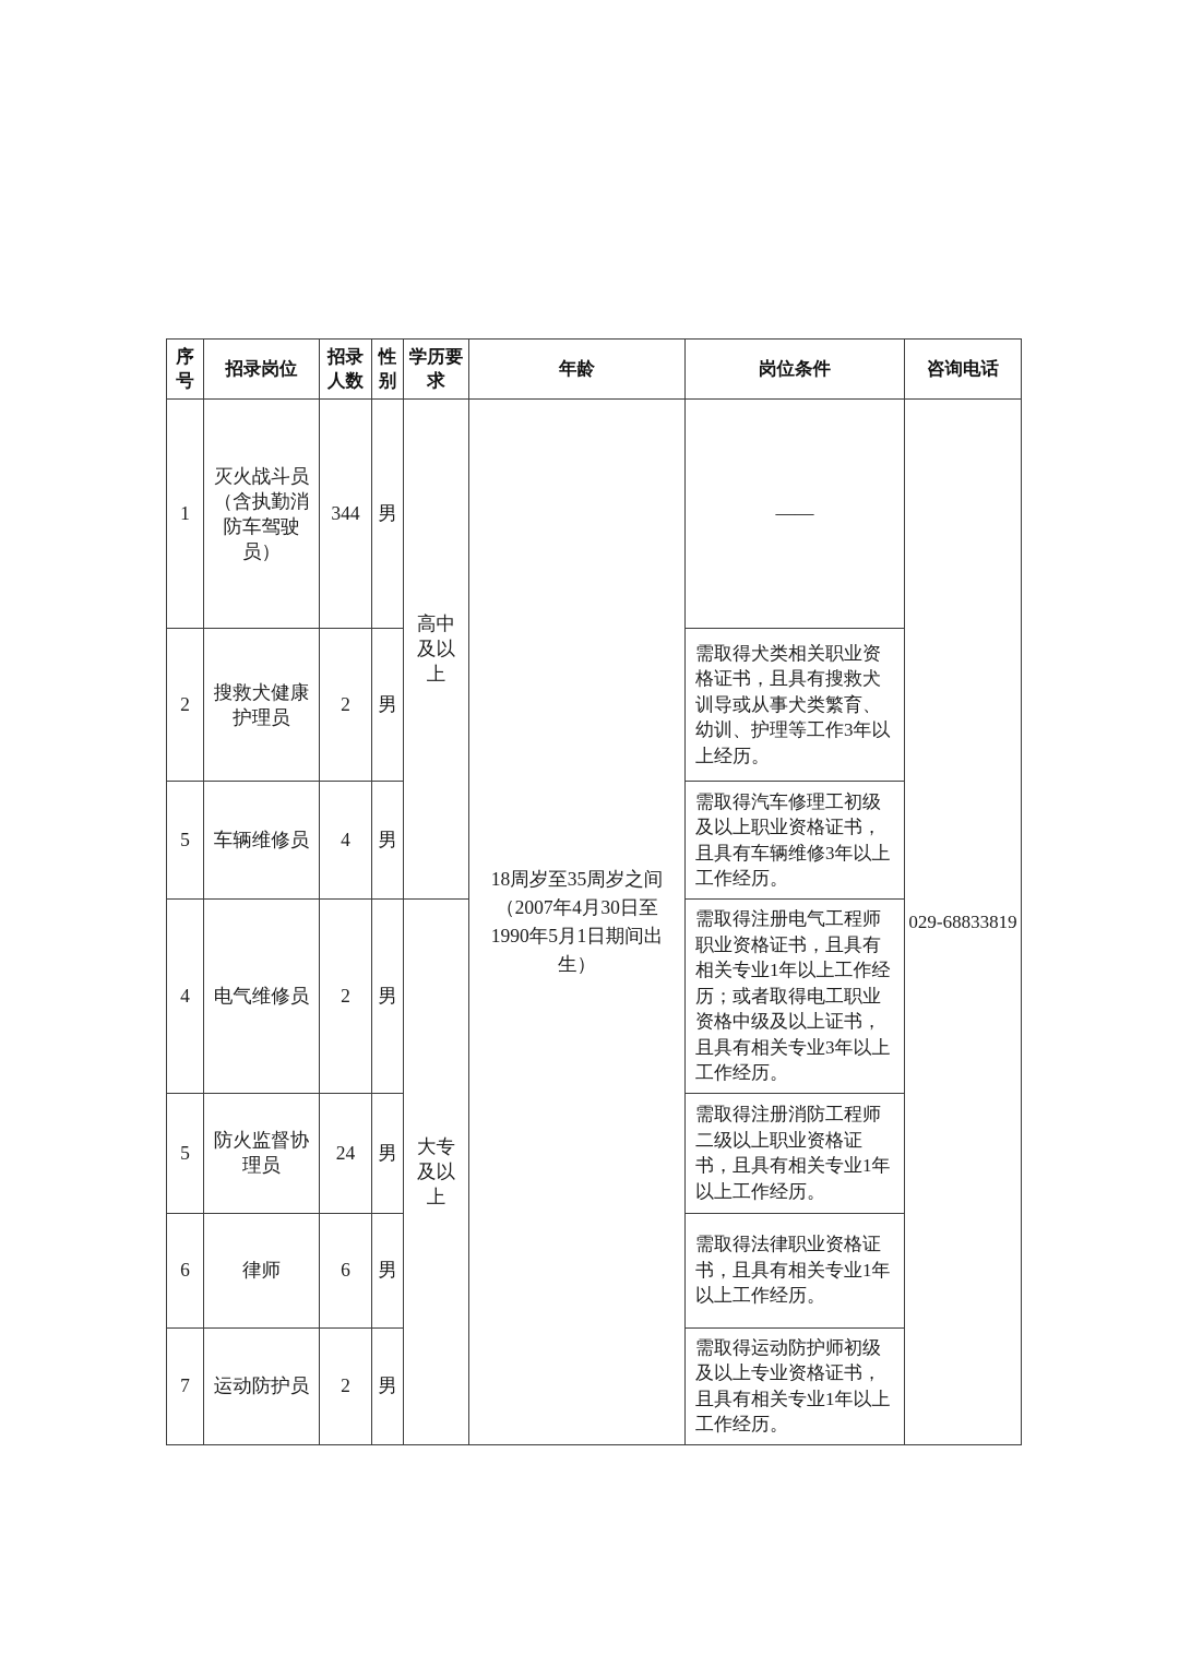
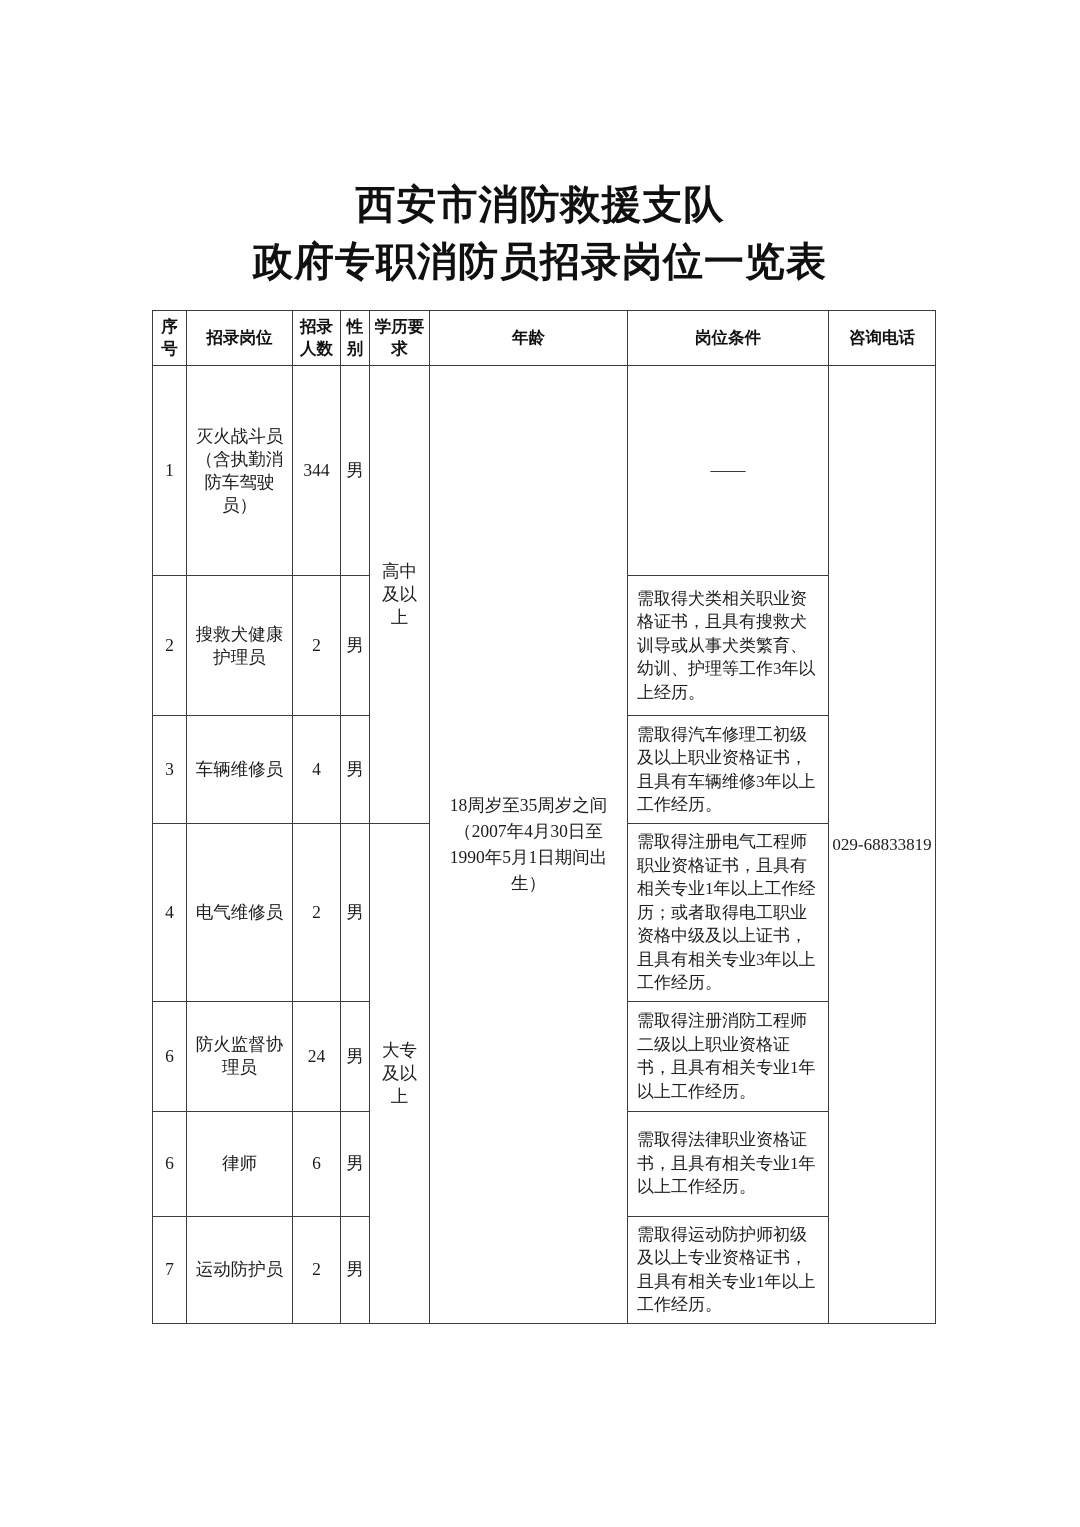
+ 西安市消防救援支队
+ 政府专职消防员招录岗位一览表
  序号	招录岗位	招录人数	性别	学历要求	年龄	岗位条件	咨询电话
  1	灭火战斗员（含执勤消防车驾驶员）	344	男	高中及以上	18周岁至35周岁之间（2007年4月30日至1990年5月1日期间出生）	——	029-68833819
  2	搜救犬健康护理员	2	男	需取得犬类相关职业资格证书，且具有搜救犬训导或从事犬类繁育、幼训、护理等工作3年以上经历。
- 5	车辆维修员	4	男	需取得汽车修理工初级及以上职业资格证书，且具有车辆维修3年以上工作经历。
+ 3	车辆维修员	4	男	需取得汽车修理工初级及以上职业资格证书，且具有车辆维修3年以上工作经历。
  4	电气维修员	2	男	大专及以上	需取得注册电气工程师职业资格证书，且具有相关专业1年以上工作经历；或者取得电工职业资格中级及以上证书，且具有相关专业3年以上工作经历。
- 5	防火监督协理员	24	男	需取得注册消防工程师二级以上职业资格证书，且具有相关专业1年以上工作经历。
+ 6	防火监督协理员	24	男	需取得注册消防工程师二级以上职业资格证书，且具有相关专业1年以上工作经历。
  6	律师	6	男	需取得法律职业资格证书，且具有相关专业1年以上工作经历。
  7	运动防护员	2	男	需取得运动防护师初级及以上专业资格证书，且具有相关专业1年以上工作经历。
